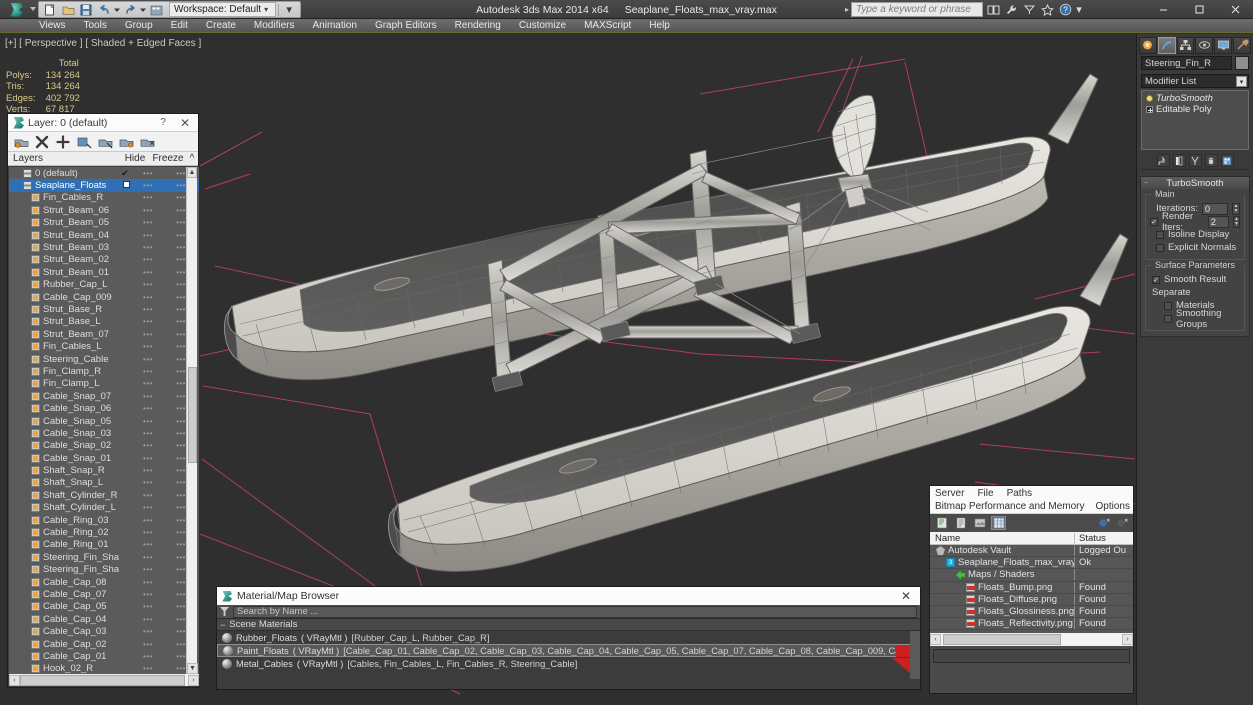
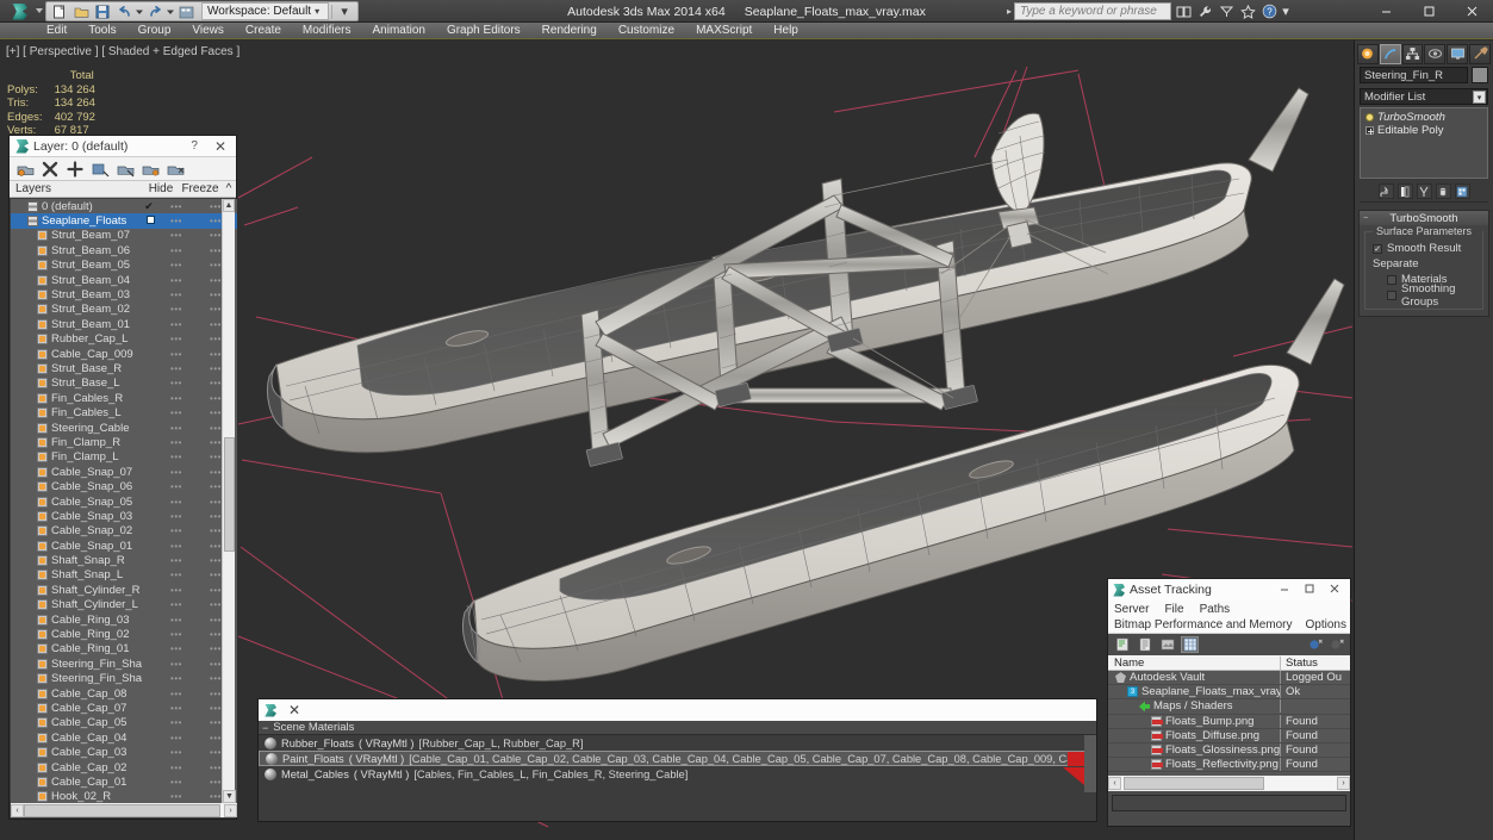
  Workspace: Default
  ▾
  ▾
  Autodesk 3ds Max 2014 x64
  Seaplane_Floats_max_vray.max
  ▸
  Type a keyword or phrase
  ?
  ▾
- Views
+ Edit
  Tools
  Group
- Edit
+ Views
  Create
  Modifiers
  Animation
  Graph Editors
  Rendering
  Customize
  MAXScript
  Help
  [+] [ Perspective ] [ Shaded + Edged Faces ]
  	Total
  Polys:	134 264
  Tris:	134 264
  Edges:	402 792
  Verts:	67 817
  Layer: 0 (default)
  ?
  ✕
  Layers
  Hide
  Freeze
  ^
  0 (default)
  ✔
  •••
  •••
  Seaplane_Floats
  •••
  •••
- Fin_Cables_R
+ Strut_Beam_07
  •••
  •••
  Strut_Beam_06
  •••
  •••
  Strut_Beam_05
  •••
  •••
  Strut_Beam_04
  •••
  •••
  Strut_Beam_03
  •••
  •••
  Strut_Beam_02
  •••
  •••
  Strut_Beam_01
  •••
  •••
  Rubber_Cap_L
  •••
  •••
  Cable_Cap_009
  •••
  •••
  Strut_Base_R
  •••
  •••
  Strut_Base_L
  •••
  •••
- Strut_Beam_07
+ Fin_Cables_R
  •••
  •••
  Fin_Cables_L
  •••
  •••
  Steering_Cable
  •••
  •••
  Fin_Clamp_R
  •••
  •••
  Fin_Clamp_L
  •••
  •••
  Cable_Snap_07
  •••
  •••
  Cable_Snap_06
  •••
  •••
  Cable_Snap_05
  •••
  •••
  Cable_Snap_03
  •••
  •••
  Cable_Snap_02
  •••
  •••
  Cable_Snap_01
  •••
  •••
  Shaft_Snap_R
  •••
  •••
  Shaft_Snap_L
  •••
  •••
  Shaft_Cylinder_R
  •••
  •••
  Shaft_Cylinder_L
  •••
  •••
  Cable_Ring_03
  •••
  •••
  Cable_Ring_02
  •••
  •••
  Cable_Ring_01
  •••
  •••
  Steering_Fin_Sha
  •••
  •••
  Steering_Fin_Sha
  •••
  •••
  Cable_Cap_08
  •••
  •••
  Cable_Cap_07
  •••
  •••
  Cable_Cap_05
  •••
  •••
  Cable_Cap_04
  •••
  •••
  Cable_Cap_03
  •••
  •••
  Cable_Cap_02
  •••
  •••
  Cable_Cap_01
  •••
  •••
  Hook_02_R
  •••
  •••
  Steering_Fin_R
  Modifier List
  TurboSmooth
  Editable Poly
  TurboSmooth
- Main
- Iterations:
- 0
- Render Iters:
- 2
- Isoline Display
- Explicit Normals
  Surface Parameters
  Smooth Result
  Separate
  Materials
  Smoothing Groups
+ Asset Tracking
  Server
  File
  Paths
  Bitmap Performance and Memory
  Options
  Name
  Status
  Autodesk Vault
  Logged Ou
  Seaplane_Floats_max_vray
  Ok
  Maps / Shaders
  Floats_Bump.png
  Found
  Floats_Diffuse.png
  Found
  Floats_Glossiness.png
  Found
  Floats_Reflectivity.png
  Found
- Material/Map Browser
  ✕
- Search by Name ...
  −
  Scene Materials
  Rubber_Floats
  ( VRayMtl )
  [Rubber_Cap_L, Rubber_Cap_R]
  Paint_Floats
  ( VRayMtl )
  [Cable_Cap_01, Cable_Cap_02, Cable_Cap_03, Cable_Cap_04, Cable_Cap_05, Cable_Cap_07, Cable_Cap_08, Cable_Cap_009, C
  Metal_Cables
  ( VRayMtl )
  [Cables, Fin_Cables_L, Fin_Cables_R, Steering_Cable]
